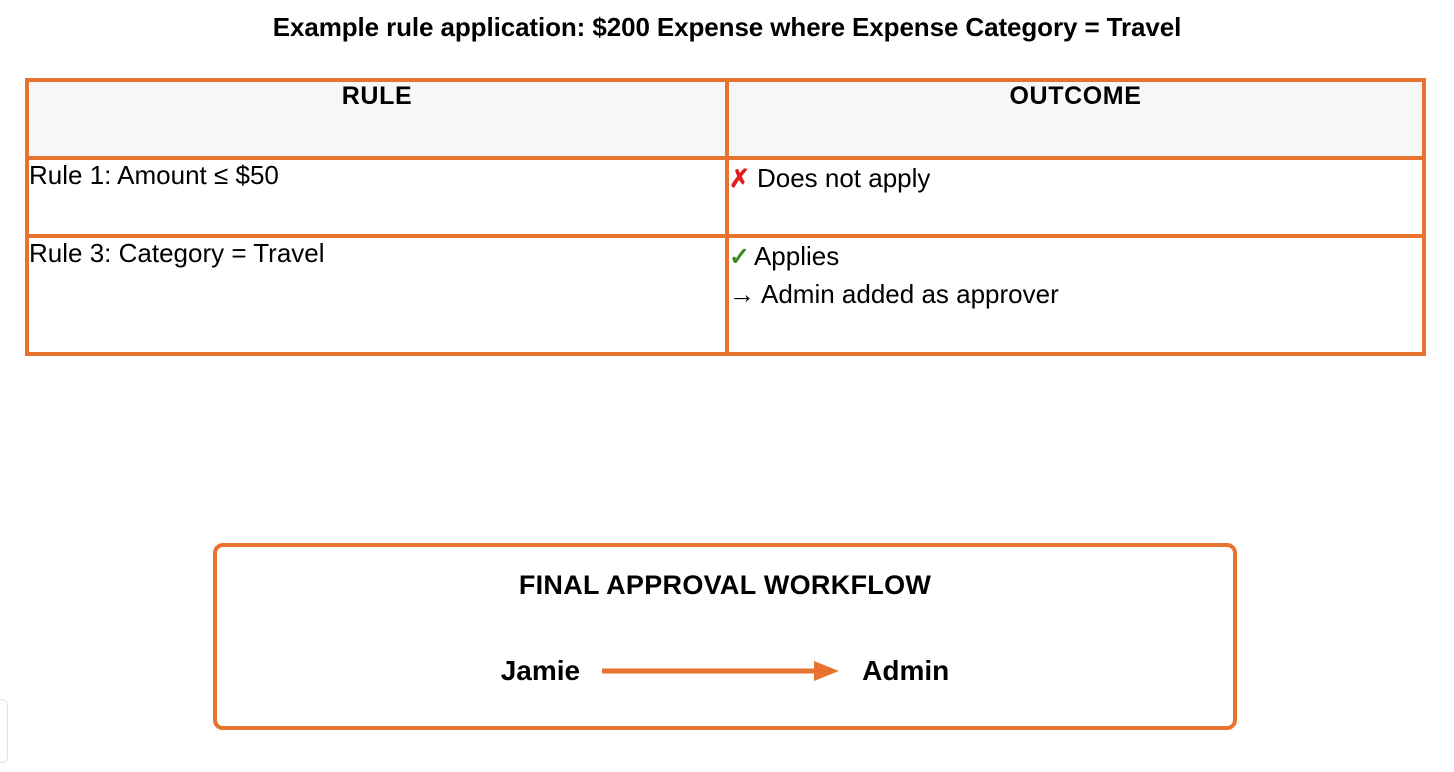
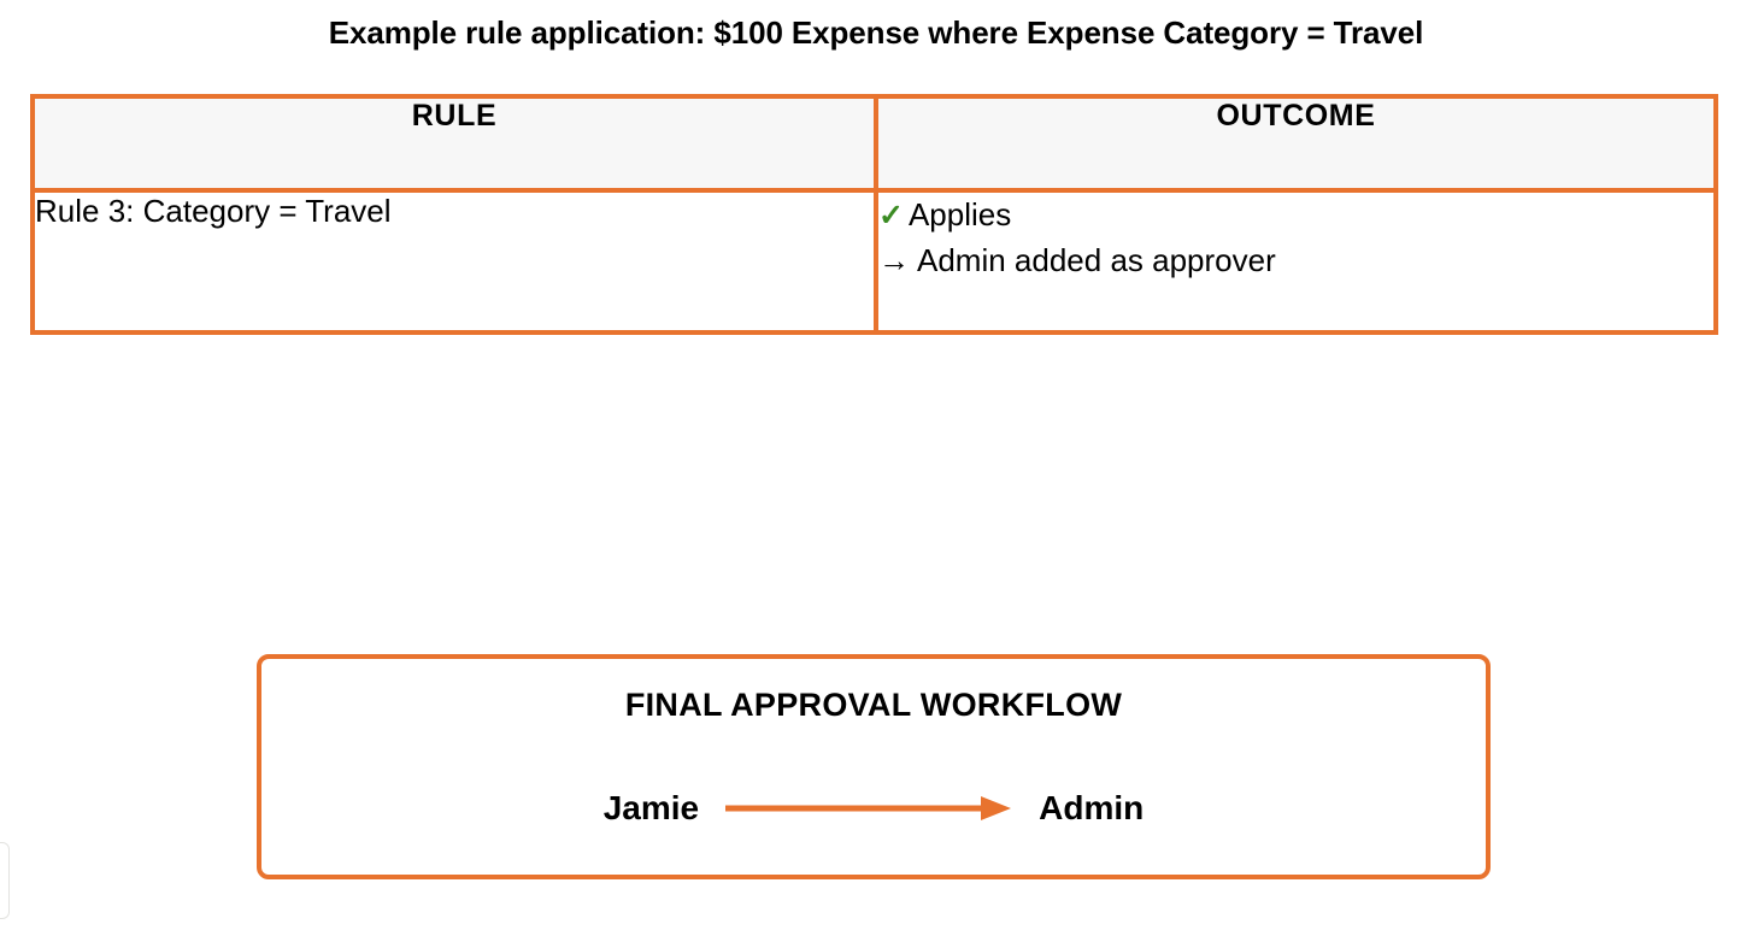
- Example rule application: $200 Expense where Expense Category = Travel
+ Example rule application: $100 Expense where Expense Category = Travel
  RULE	OUTCOME
- Rule 1: Amount ≤ $50	✗ Does not apply
  Rule 3: Category = Travel	✓ Applies → Admin added as approver
  FINAL APPROVAL WORKFLOW
  Jamie
  Admin
